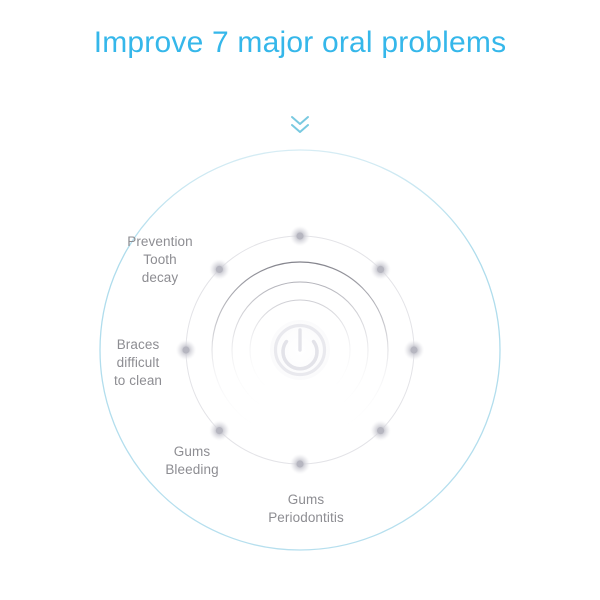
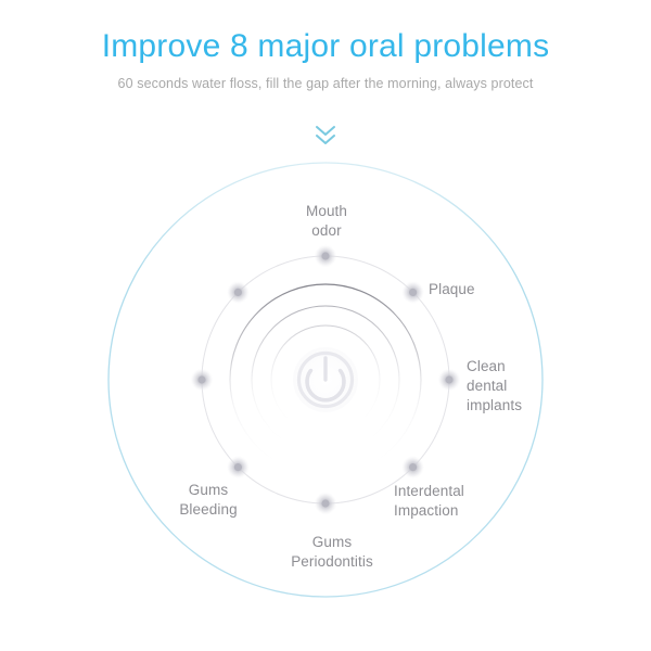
- Improve 7 major oral problems
+ Improve 8 major oral problems
+ 60 seconds water floss, fill the gap after the morning, always protect
+ Mouth
+ odor
+ Plaque
+ Clean
+ dental
+ implants
+ Interdental
+ Impaction
  Gums
  Periodontitis
  Gums
  Bleeding
- Braces
- difficult
- to clean
- Prevention
- Tooth
- decay
